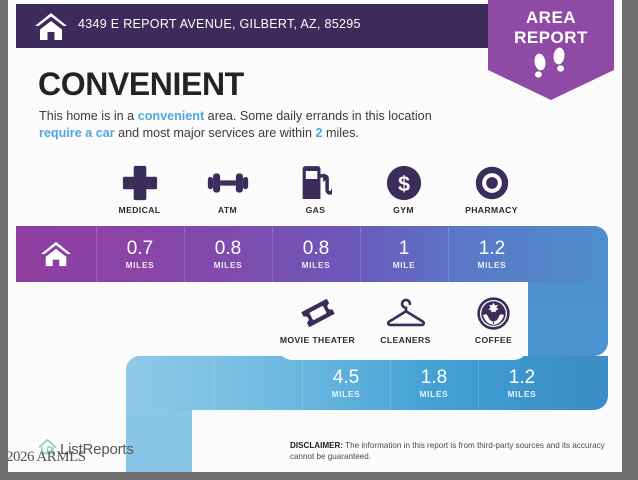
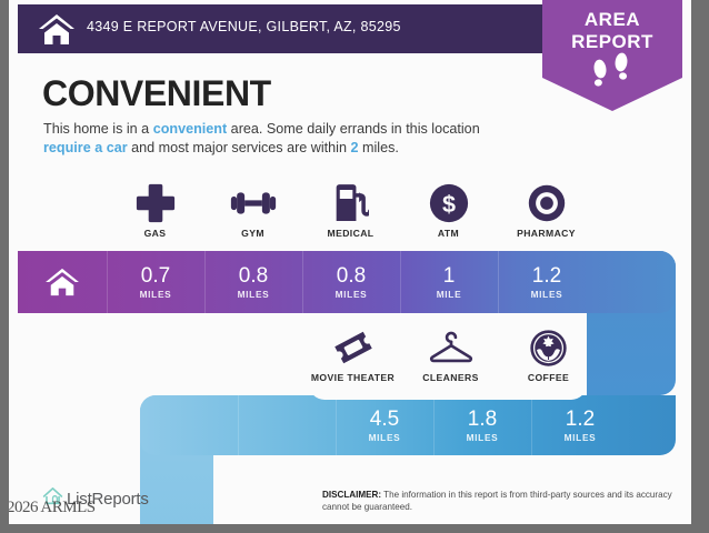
  4349 E REPORT AVENUE, GILBERT, AZ, 85295
  AREA
  REPORT
  CONVENIENT
  This home is in a convenient area. Some daily errands in this location require a car and most major services are within 2 miles.
- MEDICAL
+ GAS
- ATM
+ GYM
- GAS
+ MEDICAL
  $
- GYM
+ ATM
  PHARMACY
  0.7
  MILES
  0.8
  MILES
  0.8
  MILES
  1
  MILE
  1.2
  MILES
  MOVIE THEATER
  CLEANERS
  COFFEE
  4.5
  MILES
  1.8
  MILES
  1.2
  MILES
  ListReports
  DISCLAIMER: The information in this report is from third-party sources and its accuracy cannot be guaranteed.
  2026 ARMLS
